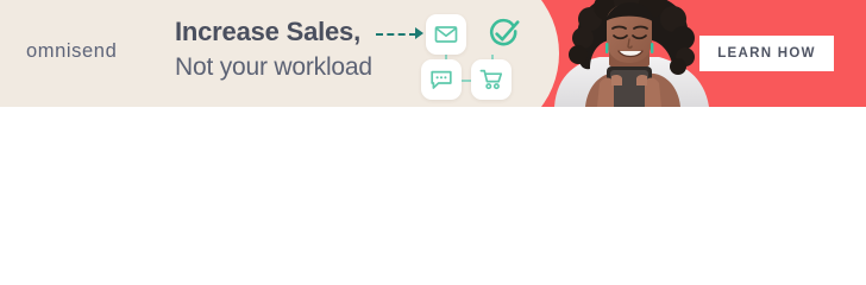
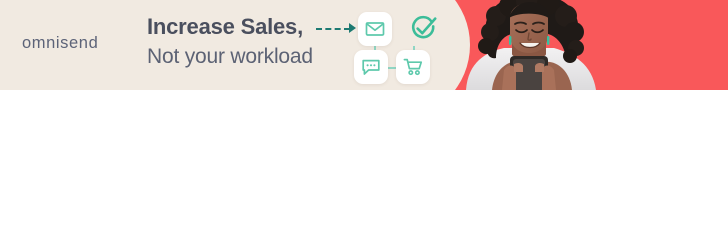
  omnisend
  Increase Sales,
  Not your workload
- LEARN HOW
